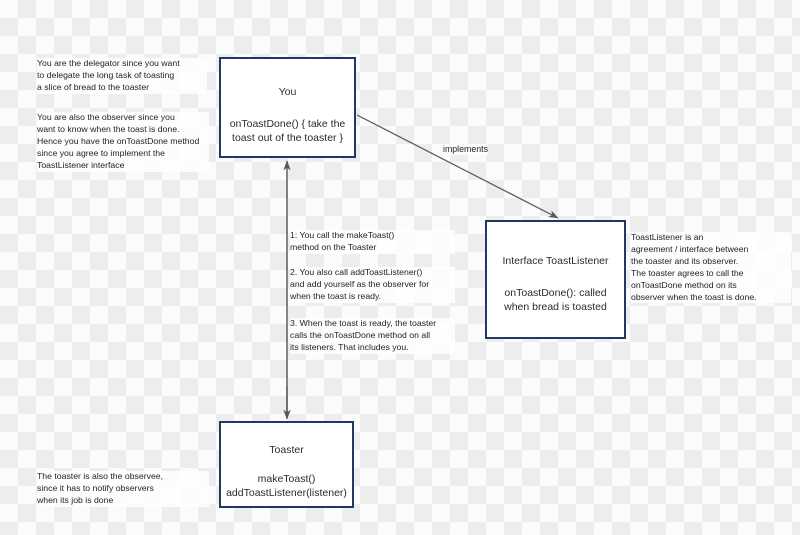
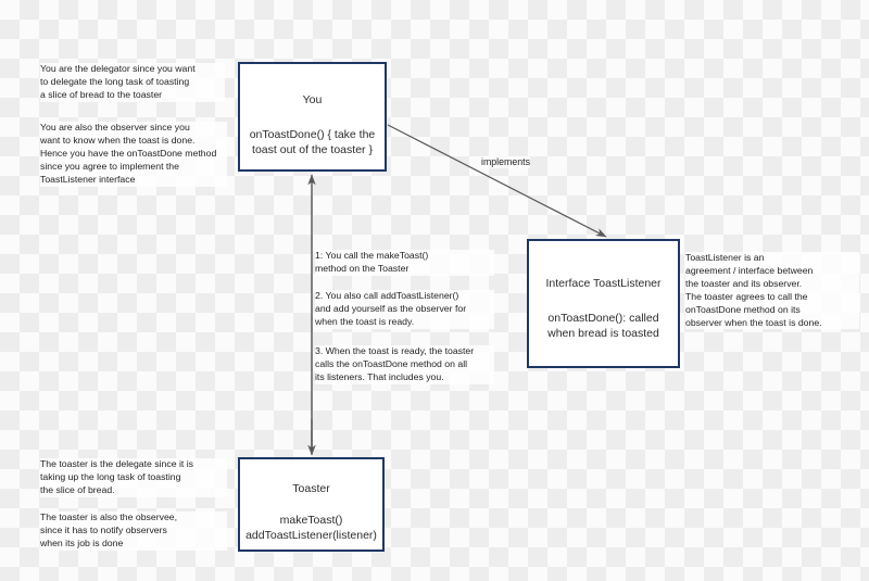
  You
  onToastDone() { take the
  toast out of the toaster }
  Interface ToastListener
  onToastDone(): called
  when bread is toasted
  Toaster
  makeToast()
  addToastListener(listener)
  implements
  You are the delegator since you want
  to delegate the long task of toasting
  a slice of bread to the toaster
  You are also the observer since you
  want to know when the toast is done.
  Hence you have the onToastDone method
  since you agree to implement the
  ToastListener interface
  1: You call the makeToast()
  method on the Toaster
  2. You also call addToastListener()
  and add yourself as the observer for
  when the toast is ready.
  3. When the toast is ready, the toaster
  calls the onToastDone method on all
  its listeners. That includes you.
  ToastListener is an
  agreement / interface between
  the toaster and its observer.
  The toaster agrees to call the
  onToastDone method on its
  observer when the toast is done.
+ The toaster is the delegate since it is
+ taking up the long task of toasting
+ the slice of bread.
  The toaster is also the observee,
  since it has to notify observers
  when its job is done
